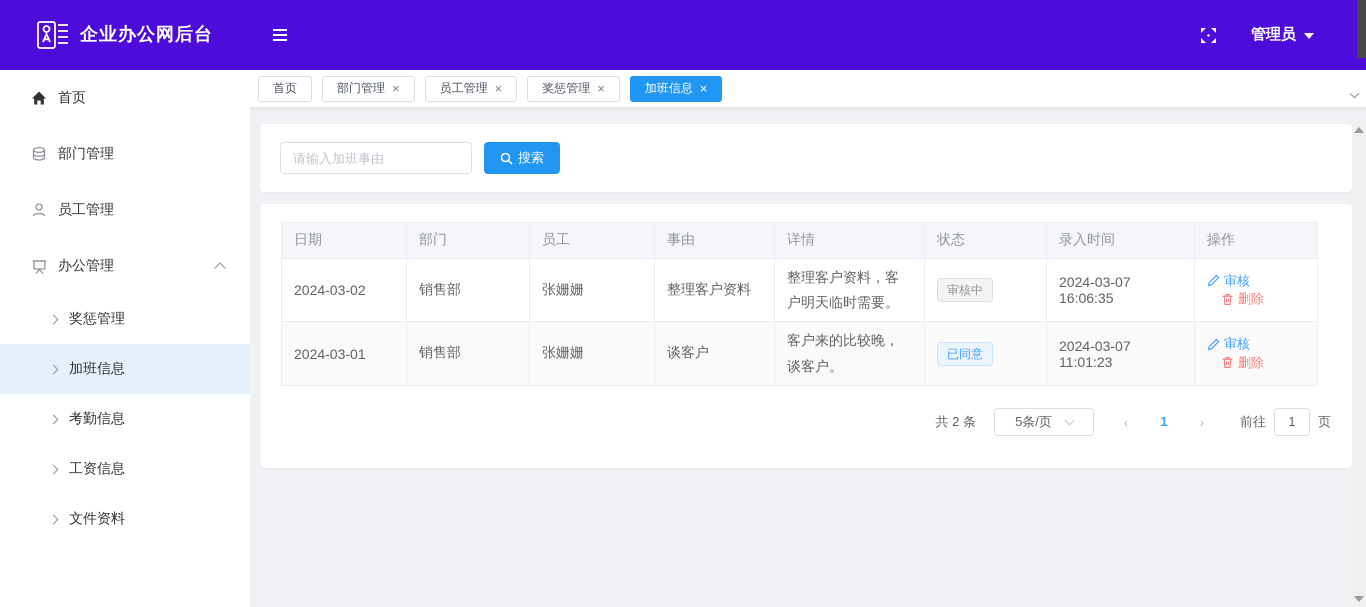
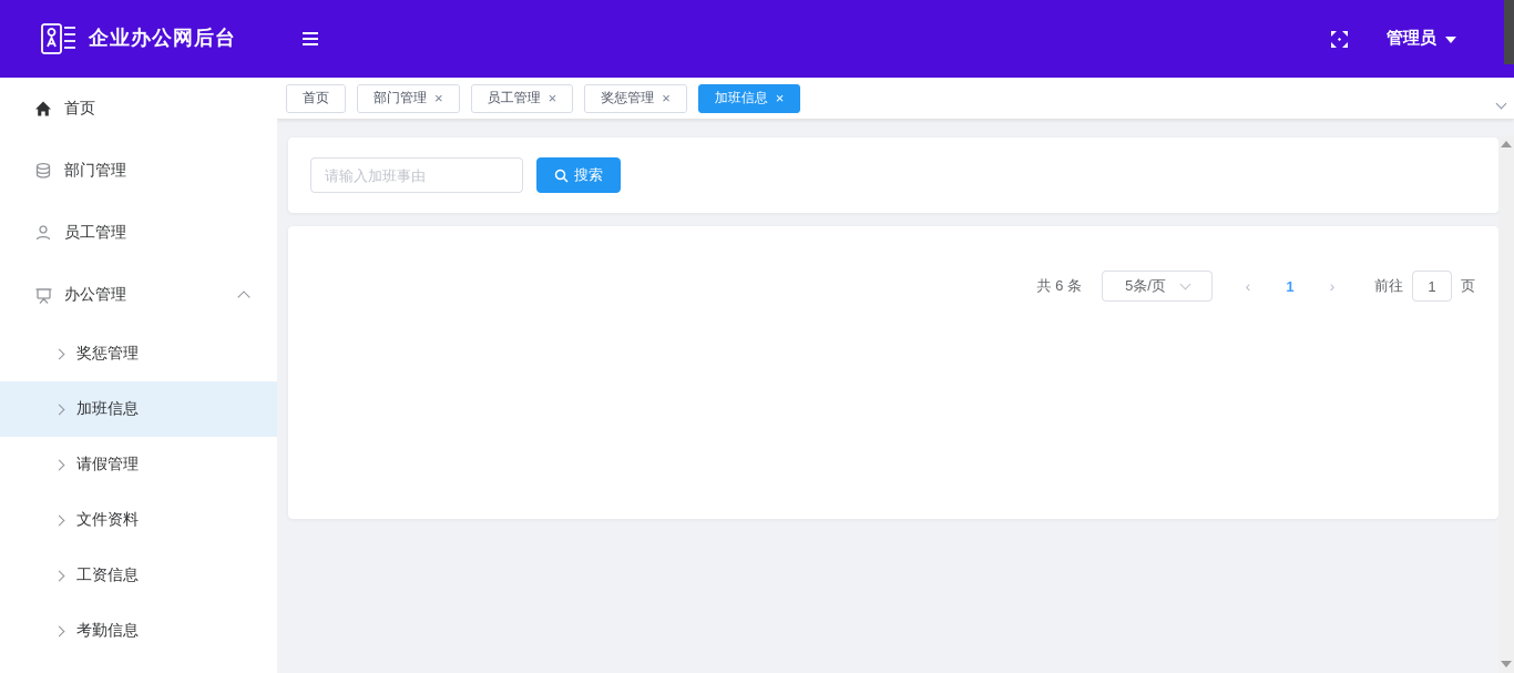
  企业办公网后台
  管理员
  首页
  部门管理
  员工管理
  办公管理
  奖惩管理
  加班信息
+ 请假管理
- 考勤信息
+ 文件资料
  工资信息
- 文件资料
+ 考勤信息
  首页
  部门管理
  ×
  员工管理
  ×
  奖惩管理
  ×
  加班信息
  ×
  请输入加班事由
  搜索
- 日期	部门	员工	事由	详情	状态	录入时间	操作
- 2024-03-02	销售部	张姗姗	整理客户资料	整理客户资料，客户明天临时需要。	审核中	2024-03-07 16:06:35	审核 删除
- 2024-03-01	销售部	张姗姗	谈客户	客户来的比较晚，谈客户。	已同意	2024-03-07 11:01:23	审核 删除
- 共 2 条
+ 共 6 条
  5条/页
  ‹
  1
  ›
  前往
  1
  页
